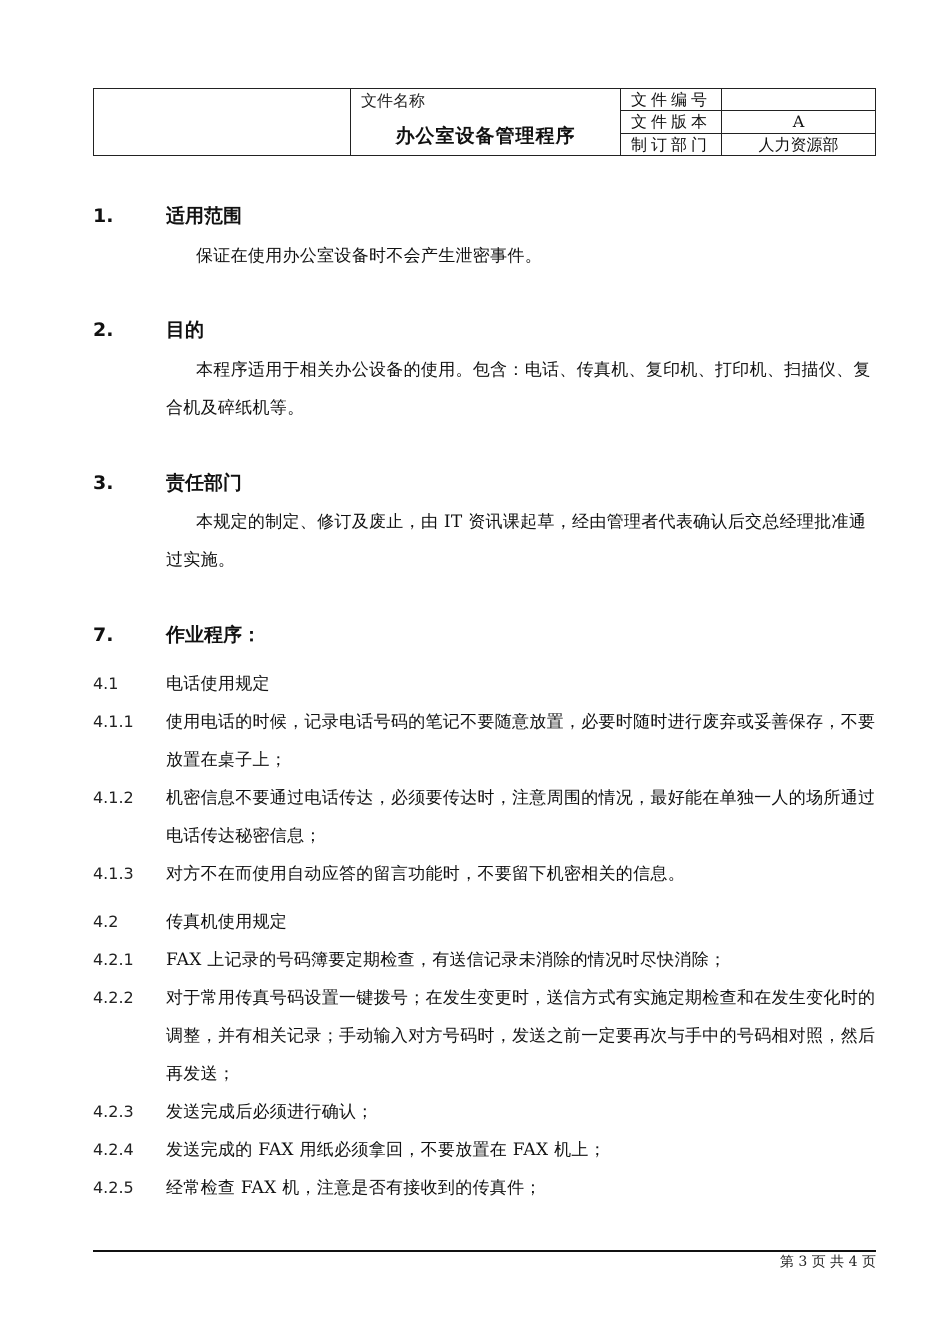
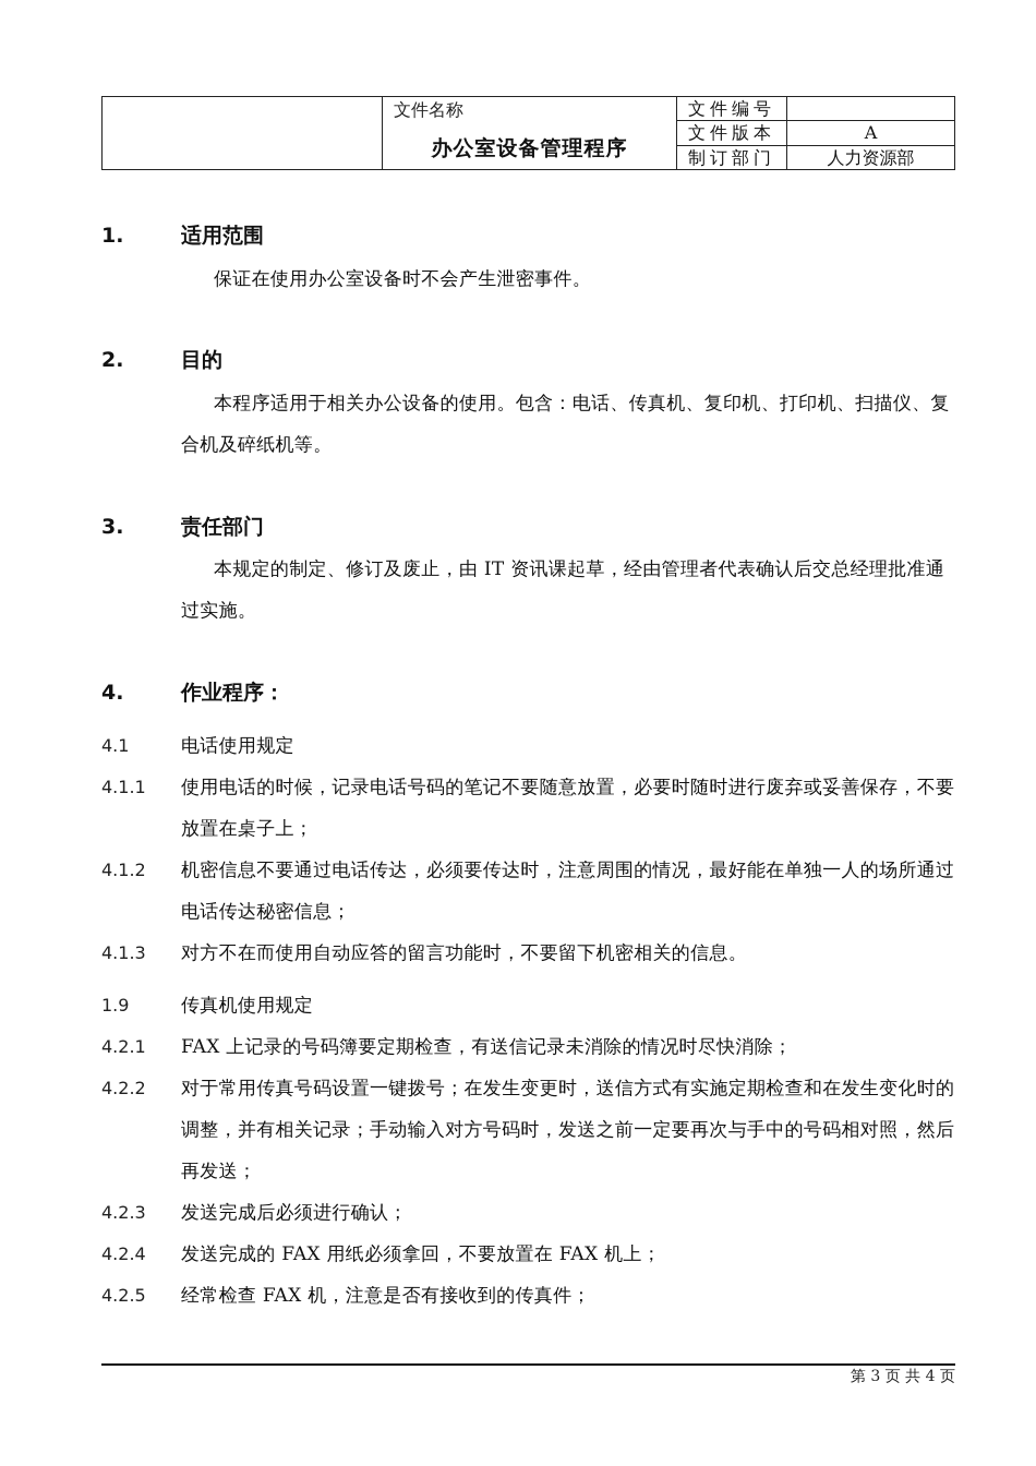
  	文件名称 办公室设备管理程序	文件编号
  文件版本	A
  制订部门	人力资源部
  1.
  适用范围
  保证在使用办公室设备时不会产生泄密事件。
  2.
  目的
  本程序适用于相关办公设备的使用。包含：电话、传真机、复印机、打印机、扫描仪、复合机及碎纸机等。
  3.
  责任部门
  本规定的制定、修订及废止，由 IT 资讯课起草，经由管理者代表确认后交总经理批准通过实施。
- 7.
+ 4.
  作业程序：
  4.1
  电话使用规定
  4.1.1
  使用电话的时候，记录电话号码的笔记不要随意放置，必要时随时进行废弃或妥善保存，不要放置在桌子上；
  4.1.2
  机密信息不要通过电话传达，必须要传达时，注意周围的情况，最好能在单独一人的场所通过电话传达秘密信息；
  4.1.3
  对方不在而使用自动应答的留言功能时，不要留下机密相关的信息。
- 4.2
+ 1.9
  传真机使用规定
  4.2.1
  FAX 上记录的号码簿要定期检查，有送信记录未消除的情况时尽快消除；
  4.2.2
  对于常用传真号码设置一键拨号；在发生变更时，送信方式有实施定期检查和在发生变化时的调整，并有相关记录；手动输入对方号码时，发送之前一定要再次与手中的号码相对照，然后再发送；
  4.2.3
  发送完成后必须进行确认；
  4.2.4
  发送完成的 FAX 用纸必须拿回，不要放置在 FAX 机上；
  4.2.5
  经常检查 FAX 机，注意是否有接收到的传真件；
  第 3 页 共 4 页
